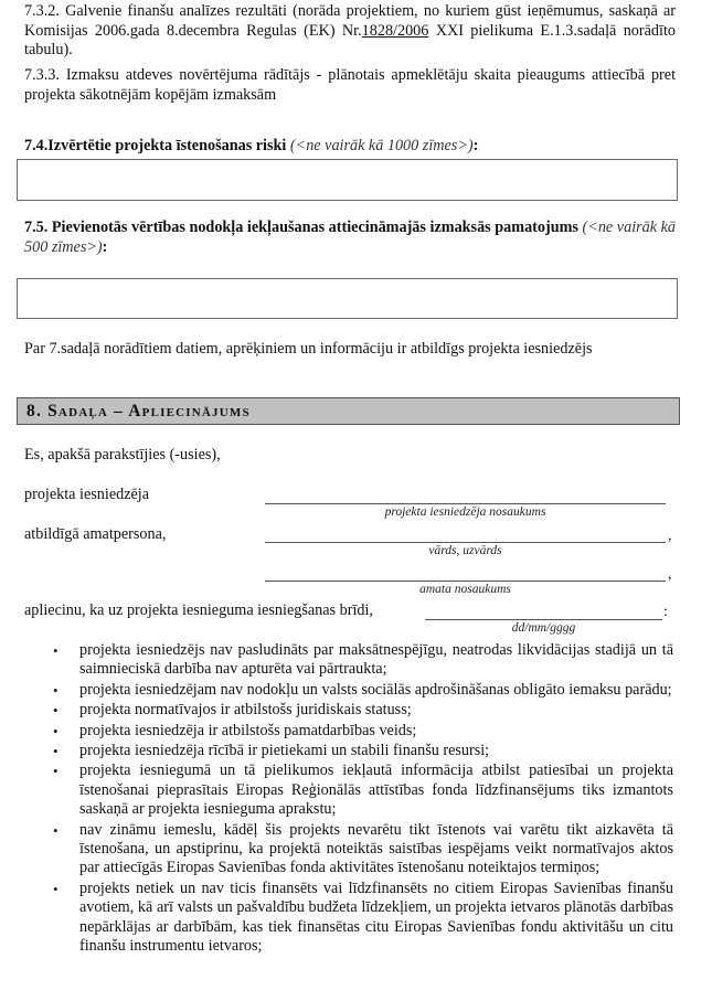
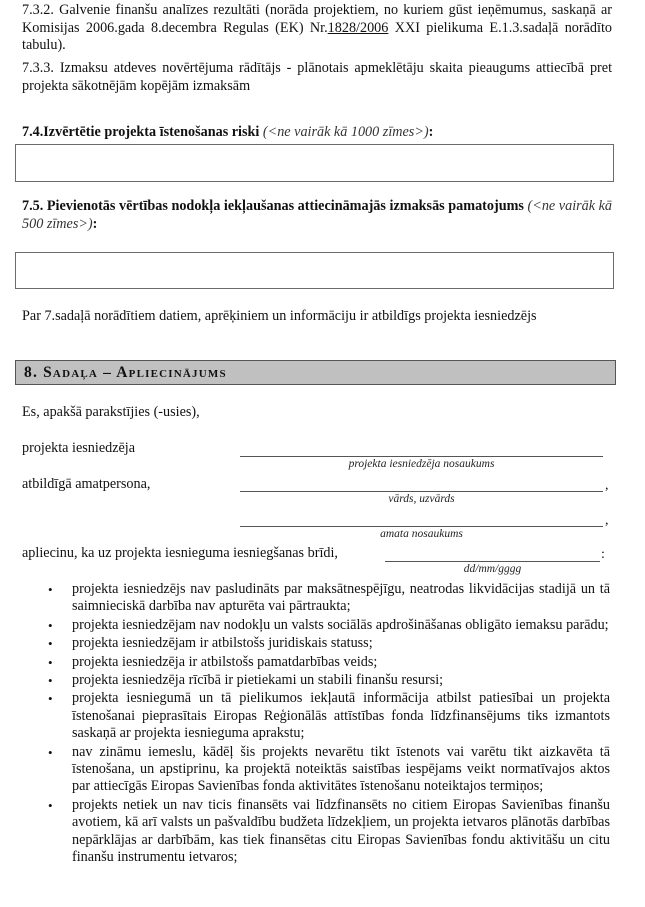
  7.3.2. Galvenie finanšu analīzes rezultāti (norāda projektiem, no kuriem gūst ieņēmumus, saskaņā ar Komisijas 2006.gada 8.decembra Regulas (EK) Nr.1828/2006 XXI pielikuma E.1.3.sadaļā norādīto tabulu).
  7.3.3. Izmaksu atdeves novērtējuma rādītājs - plānotais apmeklētāju skaita pieaugums attiecībā pret projekta sākotnējām kopējām izmaksām
  7.4.Izvērtētie projekta īstenošanas riski (<ne vairāk kā 1000 zīmes>):
  7.5. Pievienotās vērtības nodokļa iekļaušanas attiecināmajās izmaksās pamatojums (<ne vairāk kā 500 zīmes>):
  Par 7.sadaļā norādītiem datiem, aprēķiniem un informāciju ir atbildīgs projekta iesniedzējs
  8. Sadaļa – Apliecinājums
  Es, apakšā parakstījies (-usies),
  projekta iesniedzēja
  projekta iesniedzēja nosaukums
  atbildīgā amatpersona,
  ,
  vārds, uzvārds
  ,
  amata nosaukums
  apliecinu, ka uz projekta iesnieguma iesniegšanas brīdi,
  :
  dd/mm/gggg
  •
  projekta iesniedzējs nav pasludināts par maksātnespējīgu, neatrodas likvidācijas stadijā un tā saimnieciskā darbība nav apturēta vai pārtraukta;
  •
  projekta iesniedzējam nav nodokļu un valsts sociālās apdrošināšanas obligāto iemaksu parādu;
  •
- projekta normatīvajos ir atbilstošs juridiskais statuss;
+ projekta iesniedzējam ir atbilstošs juridiskais statuss;
  •
  projekta iesniedzēja ir atbilstošs pamatdarbības veids;
  •
  projekta iesniedzēja rīcībā ir pietiekami un stabili finanšu resursi;
  •
  projekta iesniegumā un tā pielikumos iekļautā informācija atbilst patiesībai un projekta īstenošanai pieprasītais Eiropas Reģionālās attīstības fonda līdzfinansējums tiks izmantots saskaņā ar projekta iesnieguma aprakstu;
  •
  nav zināmu iemeslu, kādēļ šis projekts nevarētu tikt īstenots vai varētu tikt aizkavēta tā īstenošana, un apstiprinu, ka projektā noteiktās saistības iespējams veikt normatīvajos aktos par attiecīgās Eiropas Savienības fonda aktivitātes īstenošanu noteiktajos termiņos;
  •
  projekts netiek un nav ticis finansēts vai līdzfinansēts no citiem Eiropas Savienības finanšu avotiem, kā arī valsts un pašvaldību budžeta līdzekļiem, un projekta ietvaros plānotās darbības nepārklājas ar darbībām, kas tiek finansētas citu Eiropas Savienības fondu aktivitāšu un citu finanšu instrumentu ietvaros;
